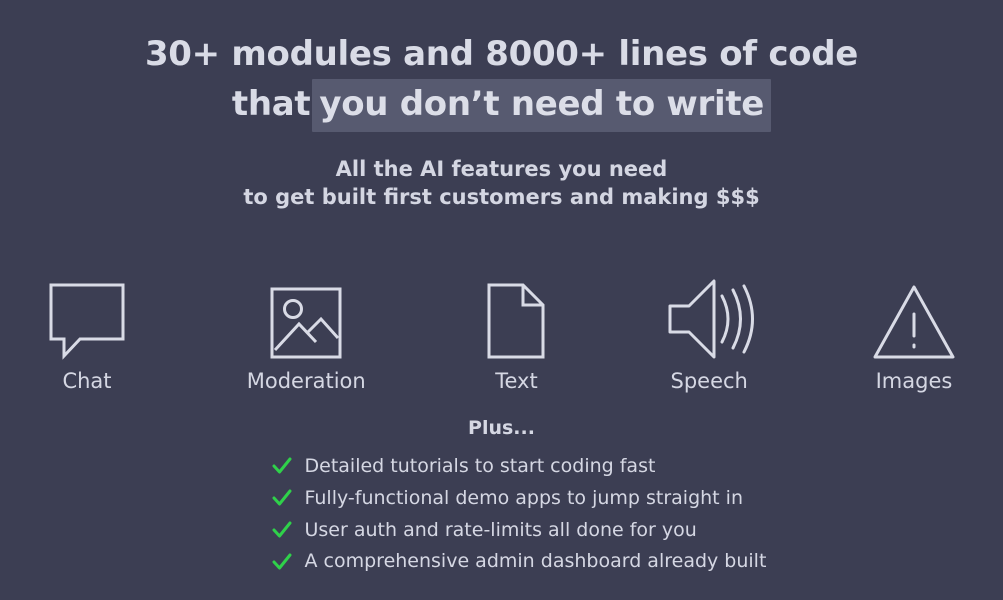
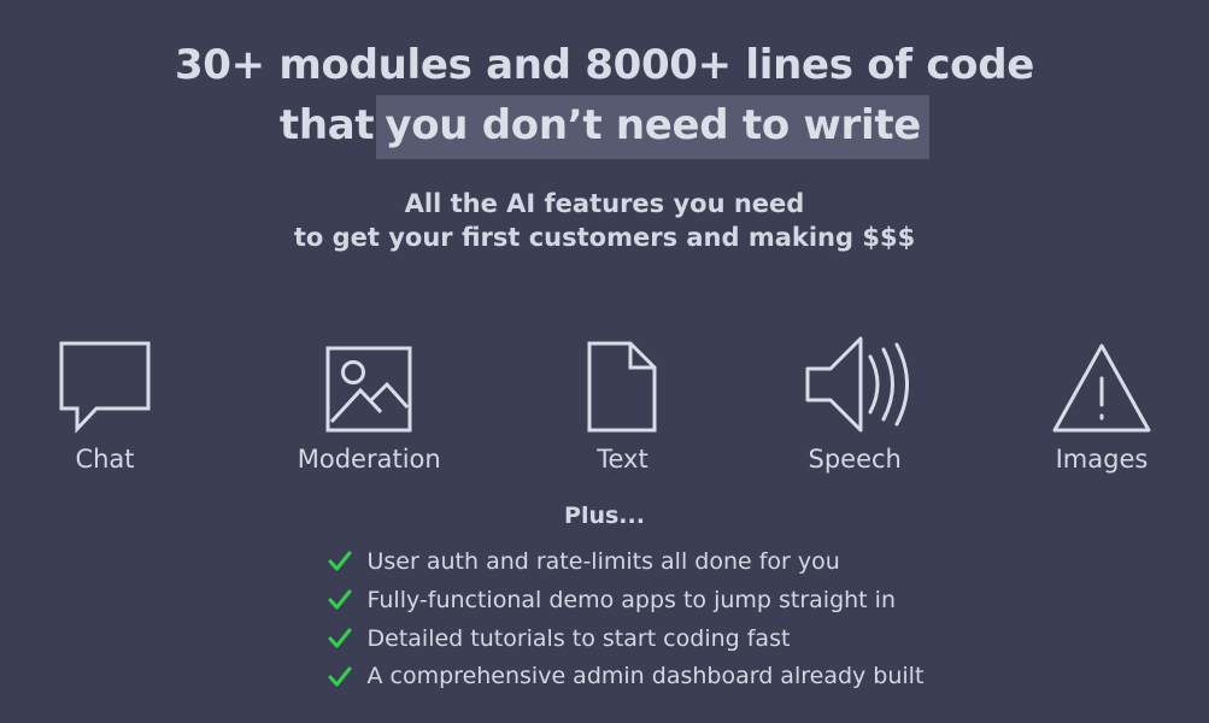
  30+ modules and 8000+ lines of code
  that you don’t need to write
  All the AI features you need
- to get built first customers and making $$$
+ to get your first customers and making $$$
  Chat
  Moderation
  Text
  Speech
  Images
  Plus...
- Detailed tutorials to start coding fast
+ User auth and rate-limits all done for you
  Fully-functional demo apps to jump straight in
- User auth and rate-limits all done for you
+ Detailed tutorials to start coding fast
  A comprehensive admin dashboard already built
